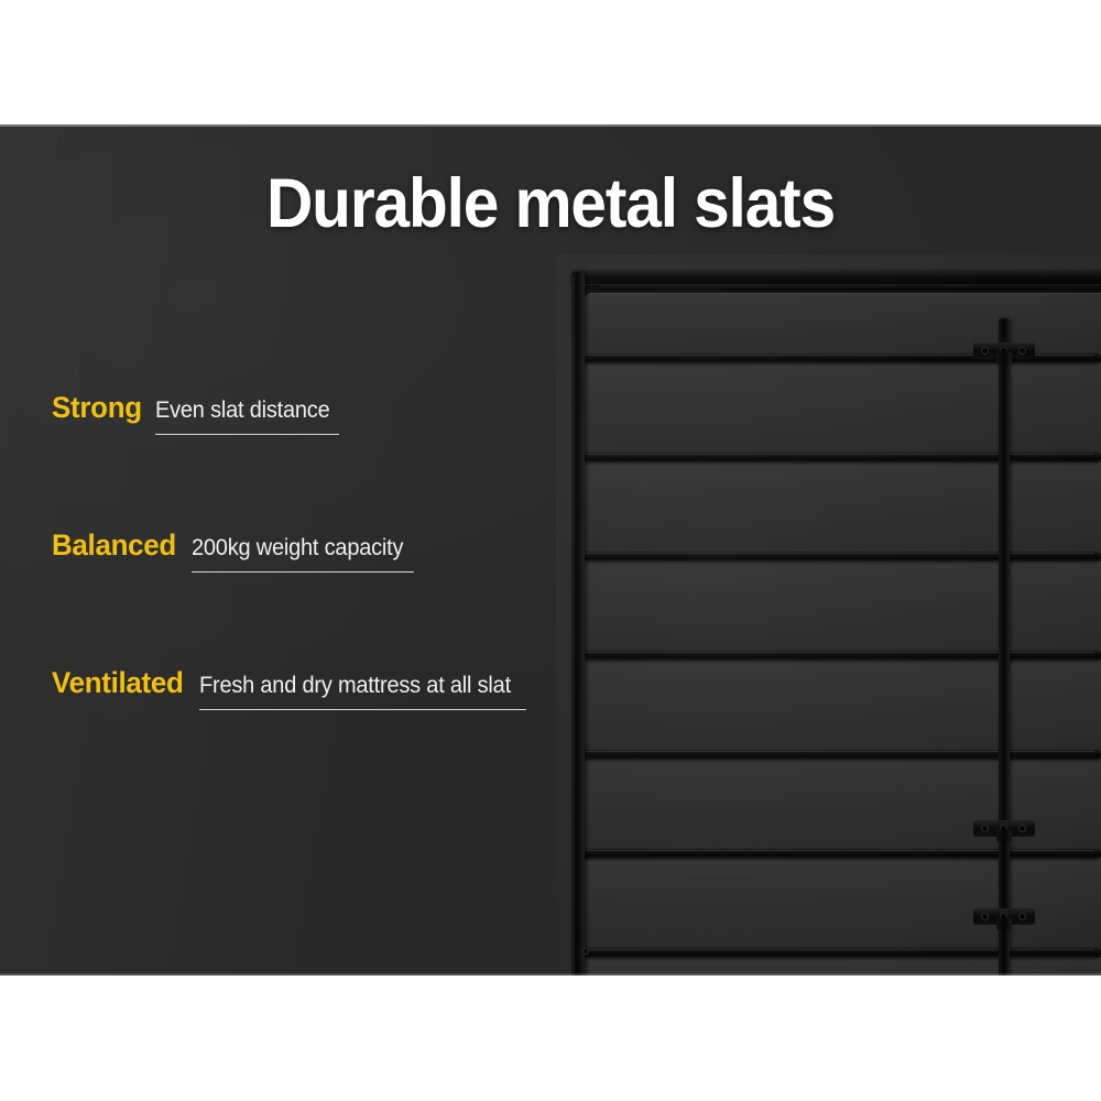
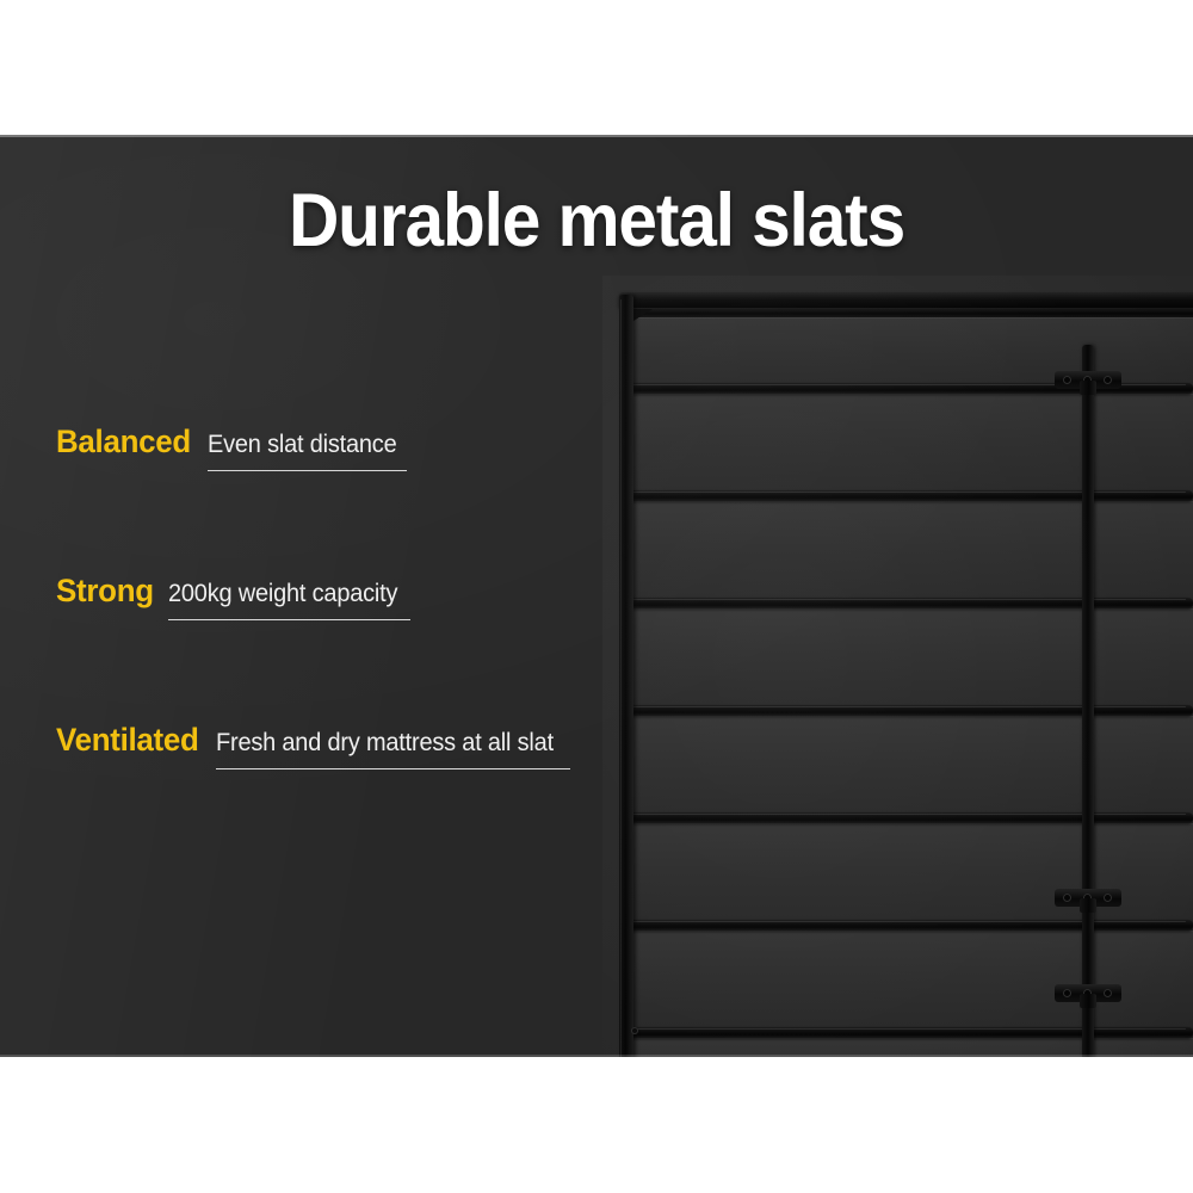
  Durable metal slats
- Strong
+ Balanced
  Even slat distance
- Balanced
+ Strong
  200kg weight capacity
  Ventilated
  Fresh and dry mattress at all slat
